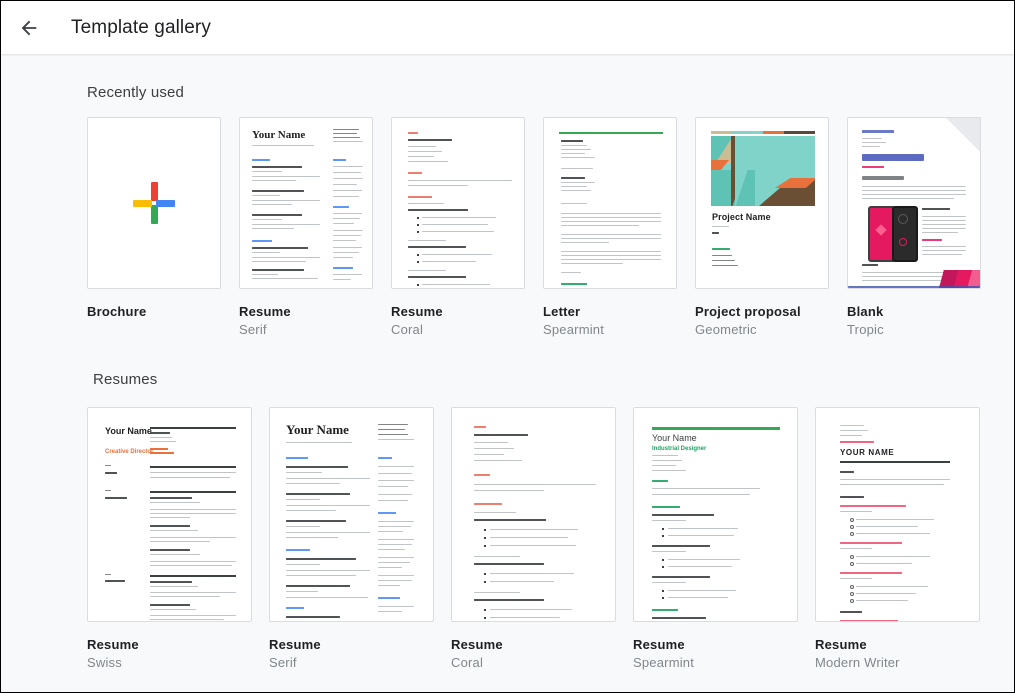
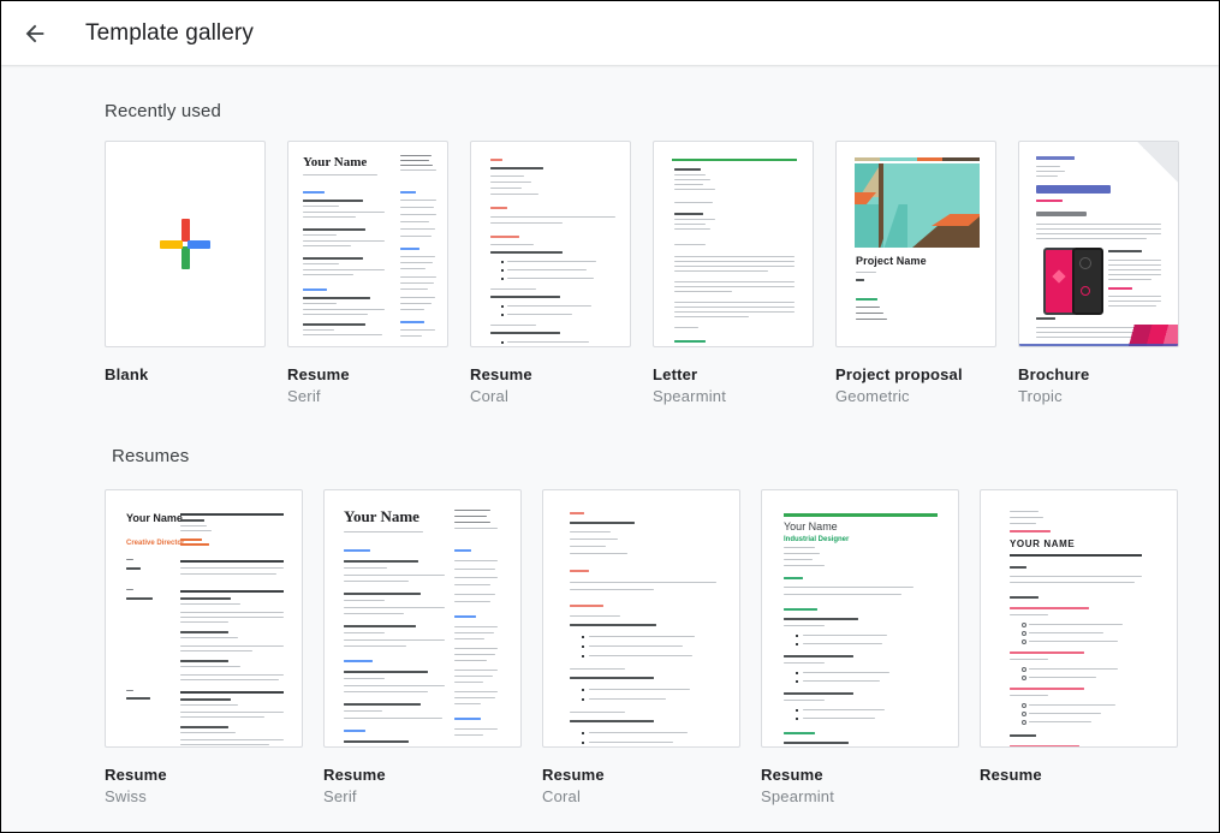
  Template gallery
  Recently used
- Brochure
+ Blank
  Your Name
  Resume
  Serif
  Resume
  Coral
  Letter
  Spearmint
  Project Name
  Project proposal
  Geometric
- Blank
+ Brochure
  Tropic
  Resumes
  Your Name
  Resume
  Swiss
  Your Name
  Resume
  Serif
  Resume
  Coral
  Your Name
  Resume
  Spearmint
  YOUR NAME
  Resume
- Modern Writer
